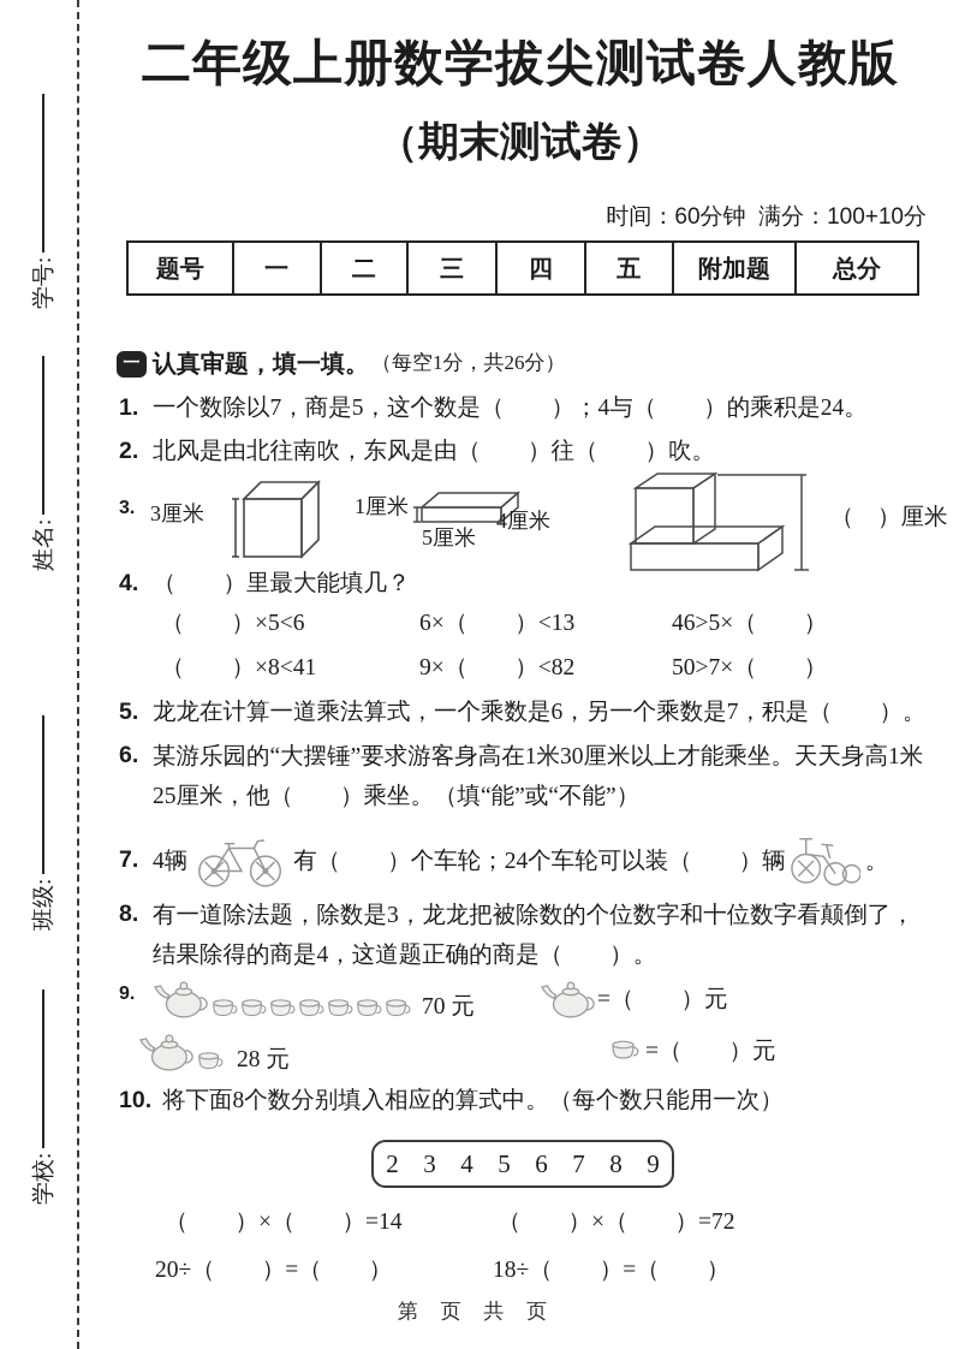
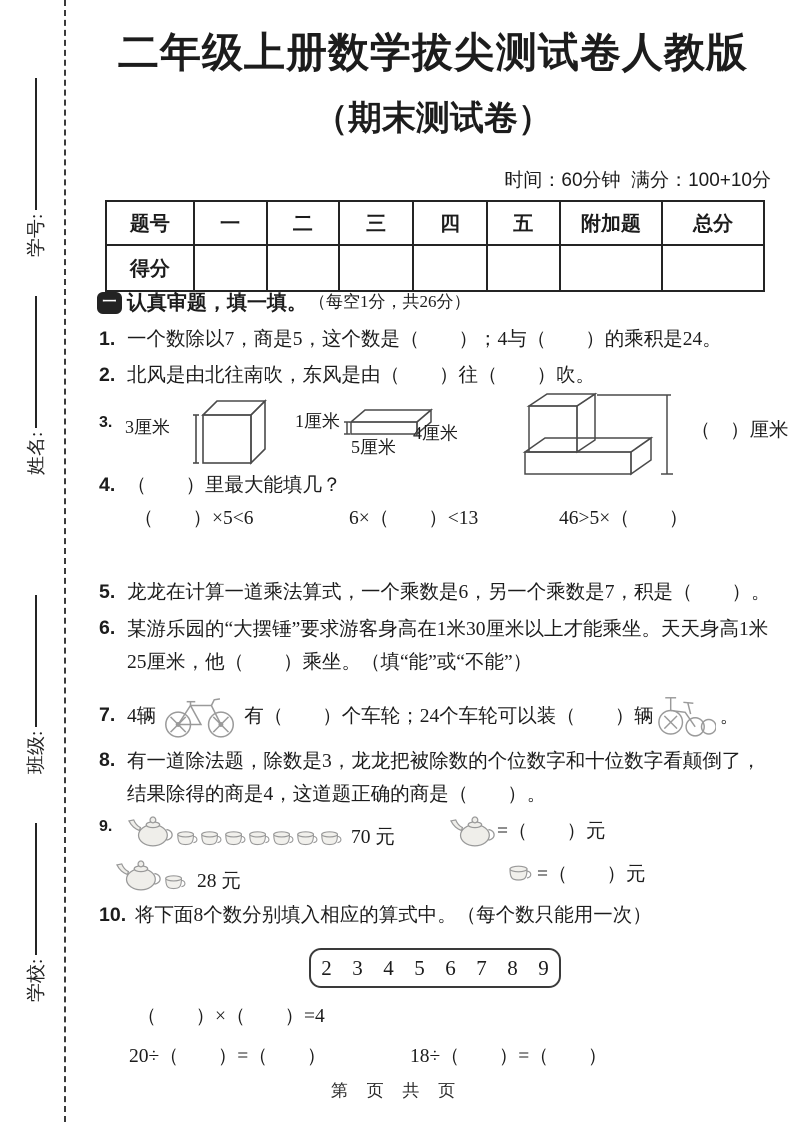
  二年级上册数学拔尖测试卷人教版
  （期末测试卷）
  时间：60分钟 满分：100+10分
  题号	一	二	三	四	五	附加题	总分
+ 得分
  一
  认真审题，填一填。
  （每空1分，共26分）
  1.
  一个数除以7，商是5，这个数是（ ）；4与（ ）的乘积是24。
  2.
  北风是由北往南吹，东风是由（ ）往（ ）吹。
  3.
  3厘米
  1厘米
  5厘米
  4厘米
  （ ）厘米
  4.
  （ ）里最大能填几？
  （ ）×5<6
  6×（ ）<13
  46>5×（ ）
- （ ）×8<41
- 9×（ ）<82
- 50>7×（ ）
  5.
  龙龙在计算一道乘法算式，一个乘数是6，另一个乘数是7，积是（ ）。
  6.
  某游乐园的“大摆锤”要求游客身高在1米30厘米以上才能乘坐。天天身高1米25厘米，他（ ）乘坐。（填“能”或“不能”）
  7.
  4辆
  有（ ）个车轮；24个车轮可以装（ ）辆
  。
  8.
  有一道除法题，除数是3，龙龙把被除数的个位数字和十位数字看颠倒了，结果除得的商是4，这道题正确的商是（ ）。
  9.
  70 元
  =（ ）元
  28 元
  =（ ）元
  10.
  将下面8个数分别填入相应的算式中。（每个数只能用一次）
  2
  3
  4
  5
  6
  7
  8
  9
- （ ）×（ ）=14
+ （ ）×（ ）=4
- （ ）×（ ）=72
  20÷（ ）=（ ）
  18÷（ ）=（ ）
  第 页 共 页
